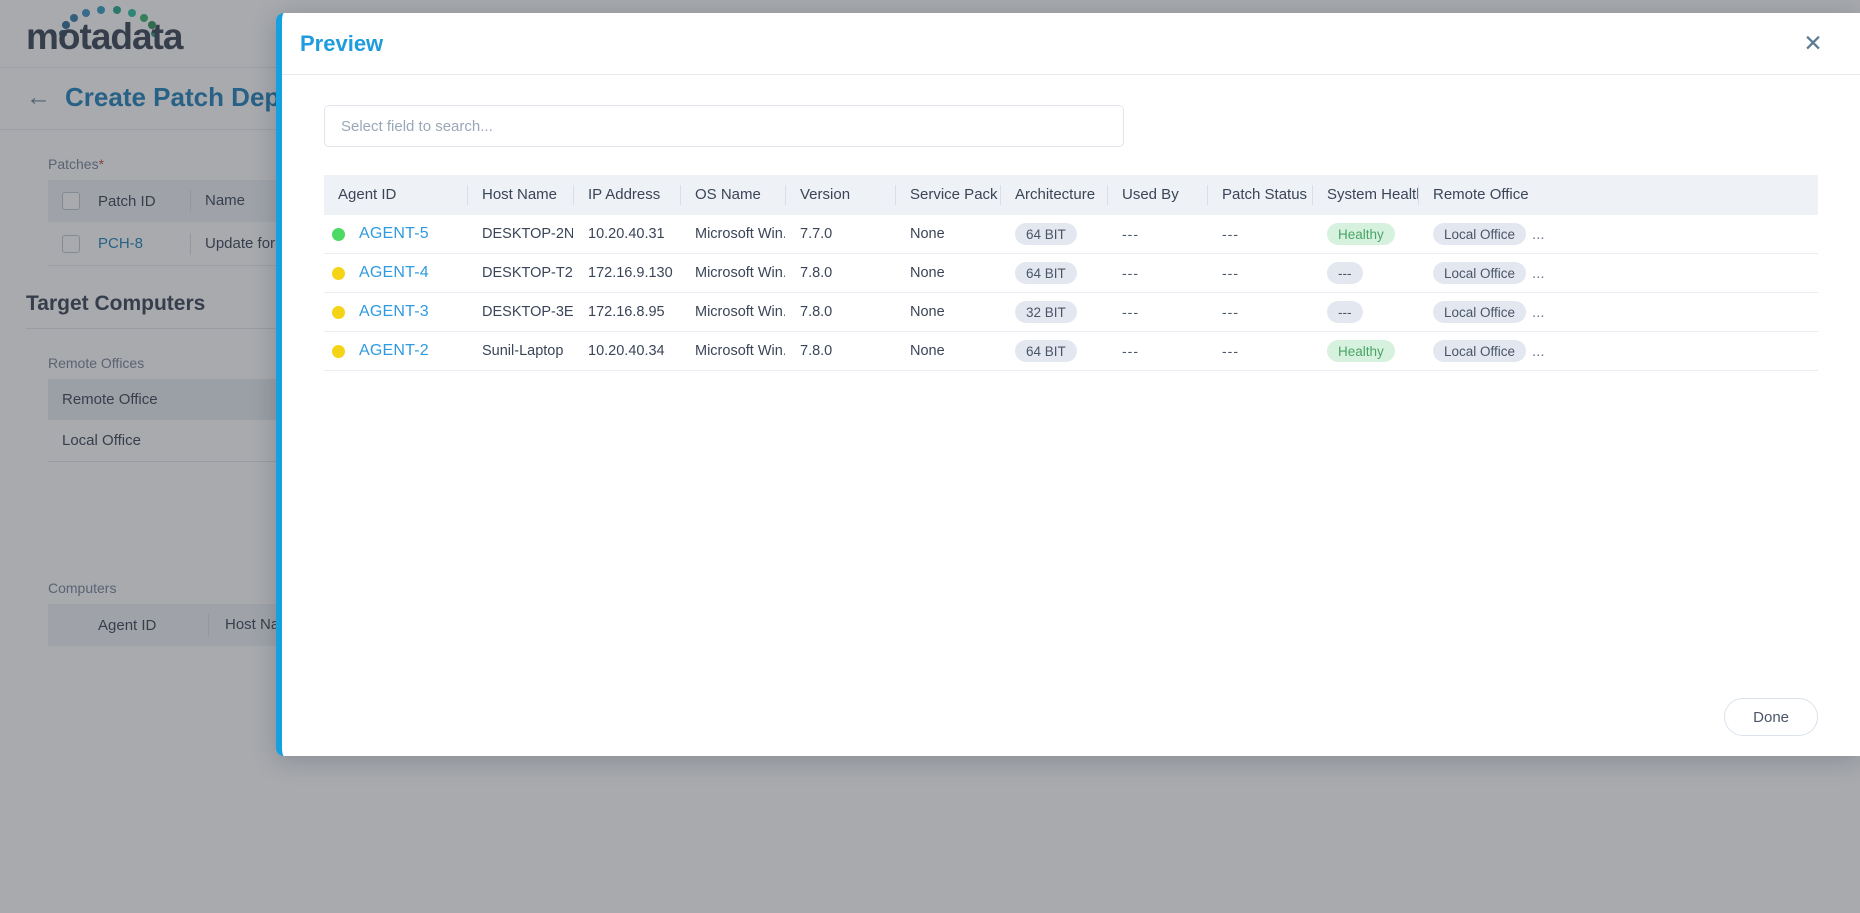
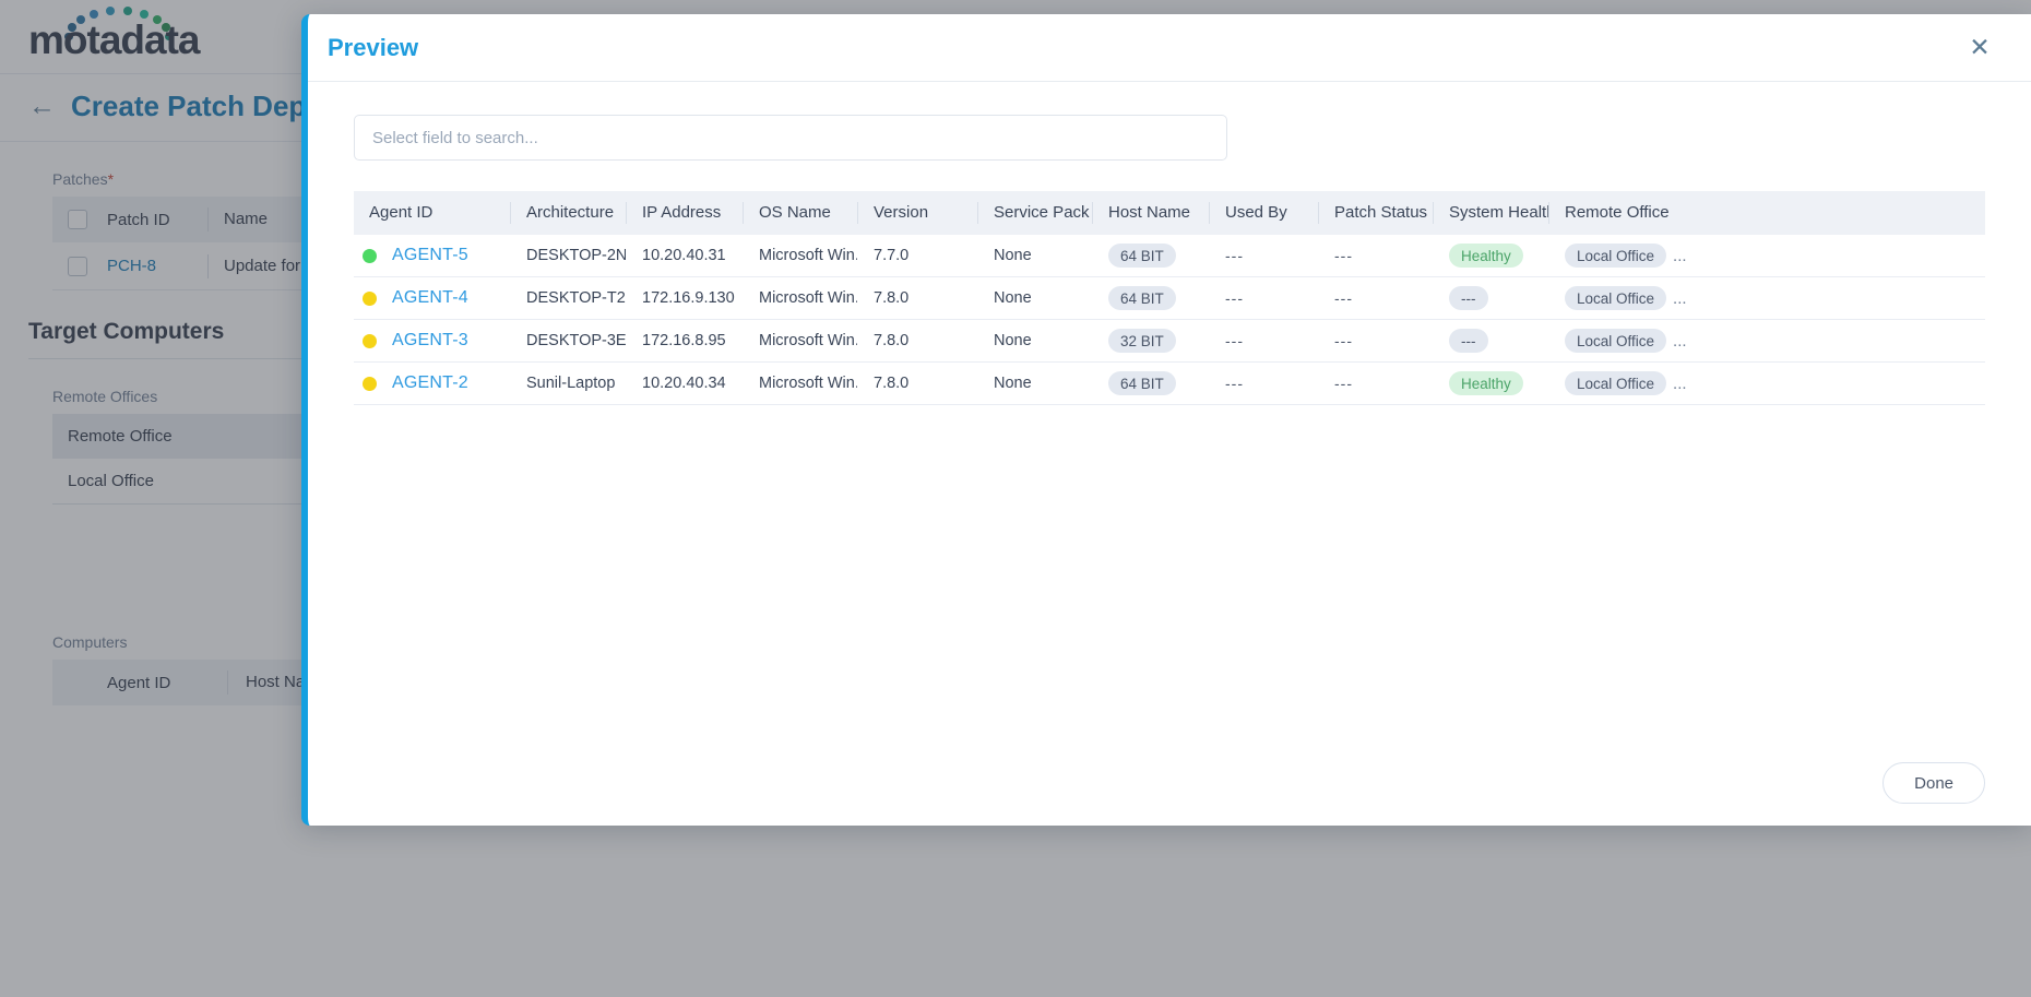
  motadata
  ←
  Create Patch Dep
  Patches*
  Patch ID
  Name
  PCH-8
  Target Computers
  Remote Offices
  Remote Office
  Local Office
  Computers
  Agent ID
  Host Na
  Preview
  ✕
  Select field to search...
  Agent ID
- Host Name
+ Architecture
  IP Address
  OS Name
  Version
  Service Pack
- Architecture
+ Host Name
  Used By
  Patch Status
  System Healt
  Remote Office
  AGENT-5
  DESKTOP-2N
  10.20.40.31
  Microsoft Win.
  7.7.0
  None
  64 BIT
  ---
  ---
  Healthy
  Local Office
  ...
  AGENT-4
  DESKTOP-T2
  172.16.9.130
  Microsoft Win.
  7.8.0
  None
  64 BIT
  ---
  ---
  ---
  Local Office
  ...
  AGENT-3
  DESKTOP-3E
  172.16.8.95
  Microsoft Win.
  7.8.0
  None
  32 BIT
  ---
  ---
  ---
  Local Office
  ...
  AGENT-2
  Sunil-Laptop
  10.20.40.34
  Microsoft Win.
  7.8.0
  None
  64 BIT
  ---
  ---
  Healthy
  Local Office
  ...
  Done
